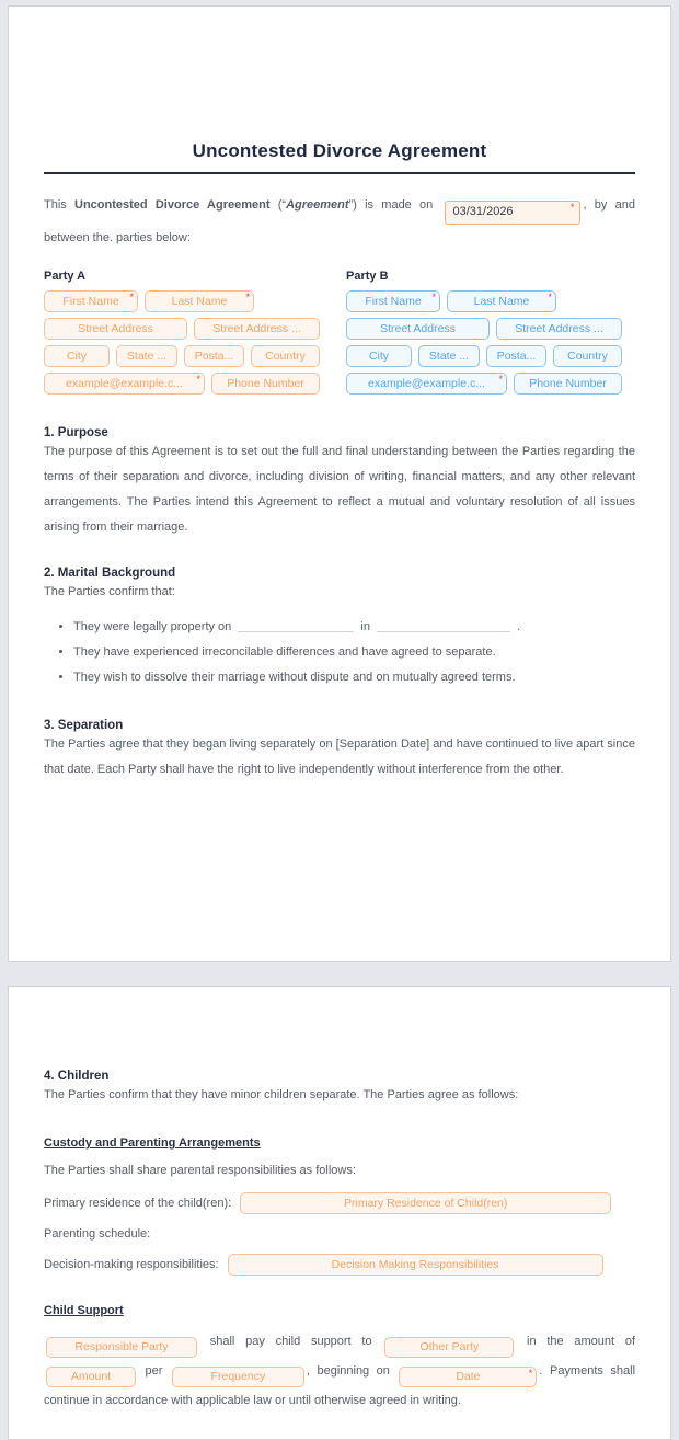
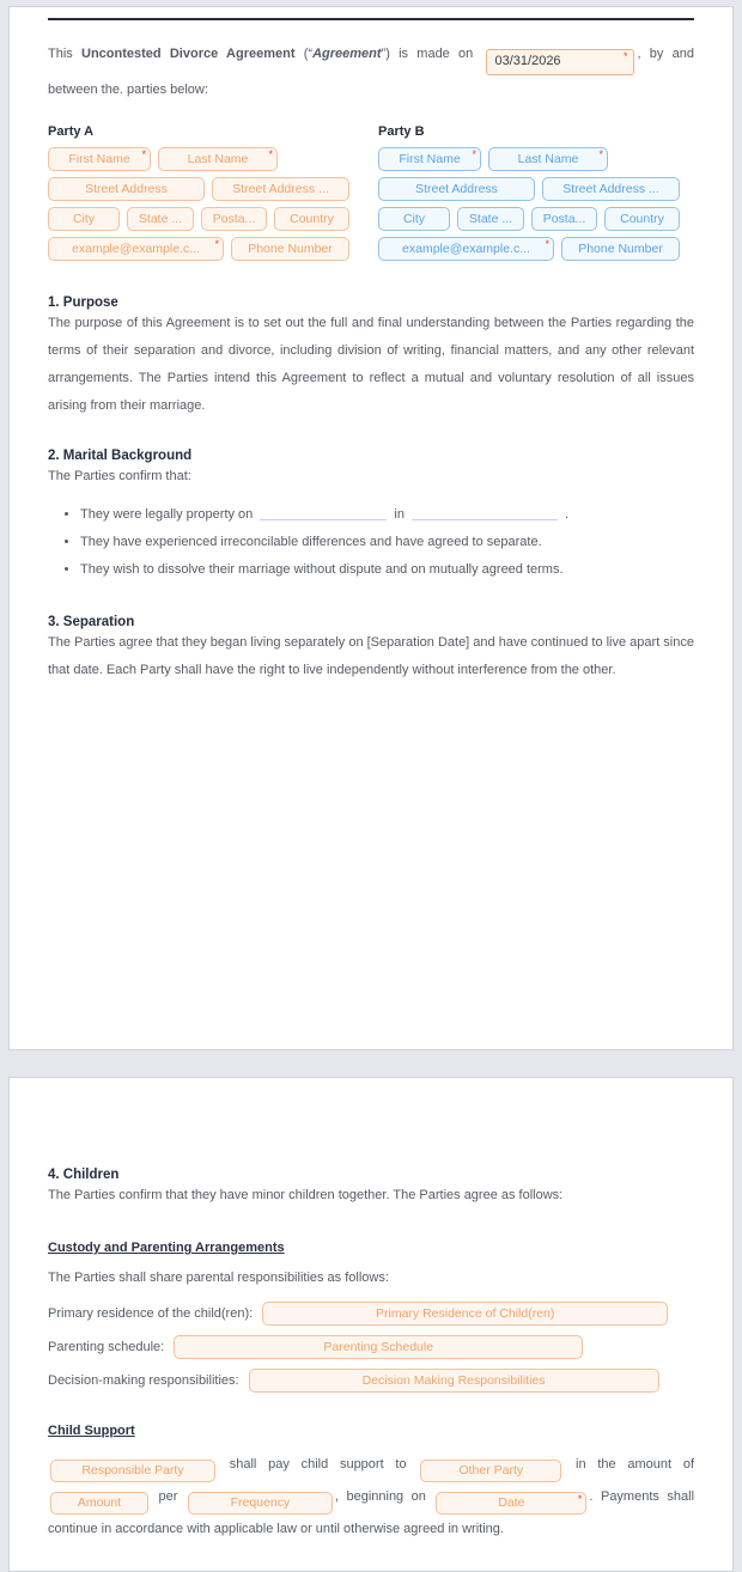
- Uncontested Divorce Agreement
  This Uncontested Divorce Agreement (“Agreement”) is made on
  03/31/2026
  *
  , by and between the. parties below:
  Party A
  First Name
  *
  Last Name
  *
  Street Address
  Street Address ...
  City
  State ...
  Posta...
  Country
  example@example.c...
  *
  Phone Number
  Party B
  First Name
  *
  Last Name
  *
  Street Address
  Street Address ...
  City
  State ...
  Posta...
  Country
  example@example.c...
  *
  Phone Number
  1. Purpose
  The purpose of this Agreement is to set out the full and final understanding between the Parties regarding the terms of their separation and divorce, including division of writing, financial matters, and any other relevant arrangements. The Parties intend this Agreement to reflect a mutual and voluntary resolution of all issues arising from their marriage.
  2. Marital Background
  The Parties confirm that:
  They were legally property on in .
  They have experienced irreconcilable differences and have agreed to separate.
  They wish to dissolve their marriage without dispute and on mutually agreed terms.
  3. Separation
  The Parties agree that they began living separately on [Separation Date] and have continued to live apart since that date. Each Party shall have the right to live independently without interference from the other.
  4. Children
- The Parties confirm that they have minor children separate. The Parties agree as follows:
+ The Parties confirm that they have minor children together. The Parties agree as follows:
  Custody and Parenting Arrangements
  The Parties shall share parental responsibilities as follows:
  Primary residence of the child(ren):
  Primary Residence of Child(ren)
  Parenting schedule:
+ Parenting Schedule
  Decision-making responsibilities:
  Decision Making Responsibilities
  Child Support
  Responsible Party
  shall pay child support to
  Other Party
  in the amount of
  Amount
  per
  Frequency
  , beginning on
  Date
  *
  . Payments shall continue in accordance with applicable law or until otherwise agreed in writing.
